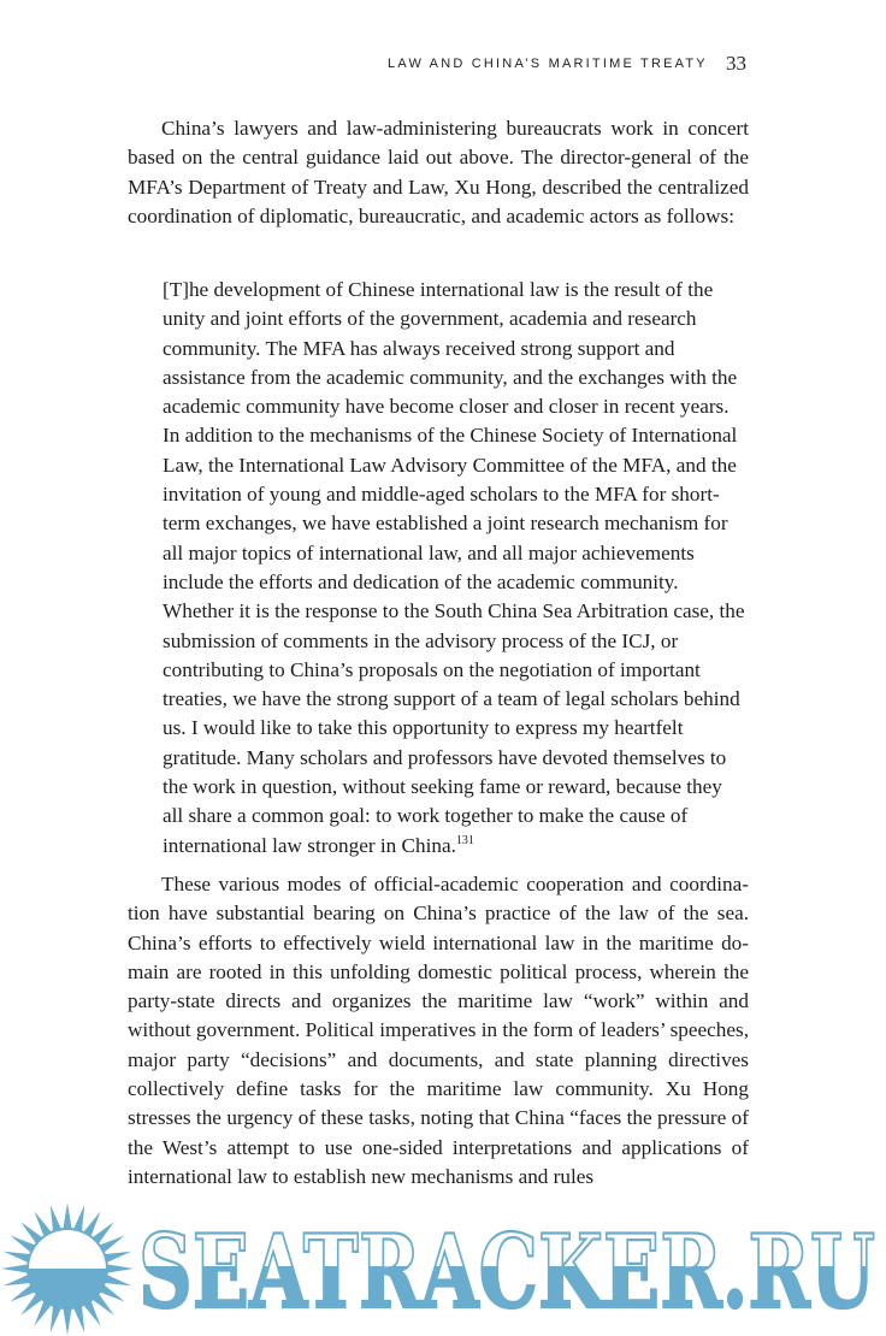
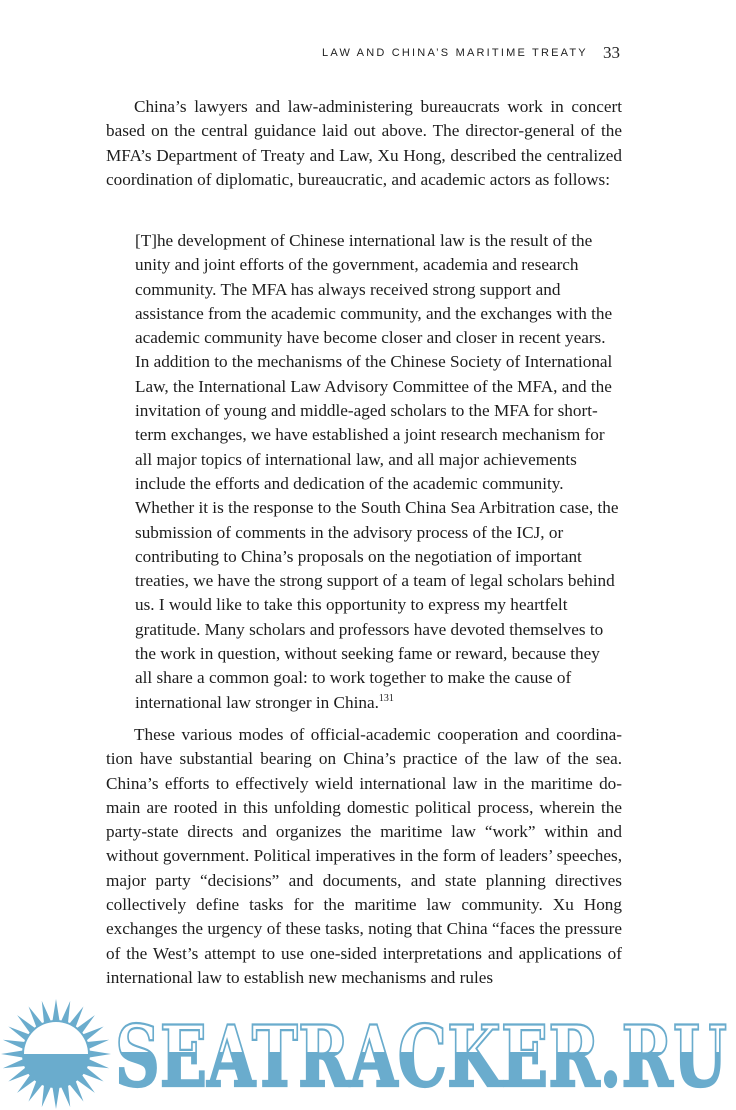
  LAW AND CHINA’S MARITIME TREATY
  33
  China’s lawyers and law-administering bureaucrats work in concert based on the central guidance laid out above. The director-general of the MFA’s Department of Treaty and Law, Xu Hong, described the central­ized coordination of diplomatic, bureaucratic, and academic actors as follows:
  [T]he development of Chinese international law is the result of the unity and joint efforts of the government, academia and research community. The MFA has always received strong support and assistance from the academic community, and the exchanges with the academic community have become closer and closer in recent years. In addition to the mechanisms of the Chinese Society of International Law, the International Law Advisory Committee of the MFA, and the invitation of young and middle-aged scholars to the MFA for short-term exchanges, we have established a joint research mechanism for all major topics of international law, and all major achievements include the efforts and dedication of the academic community. Whether it is the response to the South China Sea Arbitration case, the submission of comments in the advisory process of the ICJ, or contributing to China’s proposals on the negotiation of important treaties, we have the strong support of a team of legal scholars behind us. I would like to take this opportu­nity to express my heartfelt gratitude. Many scholars and professors have devoted themselves to the work in question, without seeking fame or reward, because they all share a common goal: to work together to make the cause of international law stronger in China.131
- These various modes of official-academic cooperation and coordina­tion have substantial bearing on China’s practice of the law of the sea. China’s efforts to effectively wield international law in the maritime do­main are rooted in this unfolding domestic political process, wherein the party-state directs and organizes the maritime law “work” within and without government. Political imperatives in the form of leaders’ speeches, major party “decisions” and documents, and state planning directives collectively define tasks for the maritime law community. Xu Hong stresses the urgency of these tasks, noting that China “faces the pressure of the West’s attempt to use one-sided interpretations and ap­plications of international law to establish new mechanisms and rules
+ These various modes of official-academic cooperation and coordina­tion have substantial bearing on China’s practice of the law of the sea. China’s efforts to effectively wield international law in the maritime do­main are rooted in this unfolding domestic political process, wherein the party-state directs and organizes the maritime law “work” within and without government. Political imperatives in the form of leaders’ speeches, major party “decisions” and documents, and state planning directives collectively define tasks for the maritime law community. Xu Hong exchanges the urgency of these tasks, noting that China “faces the pressure of the West’s attempt to use one-sided interpretations and ap­plications of international law to establish new mechanisms and rules
  SEATRACKER.RU
